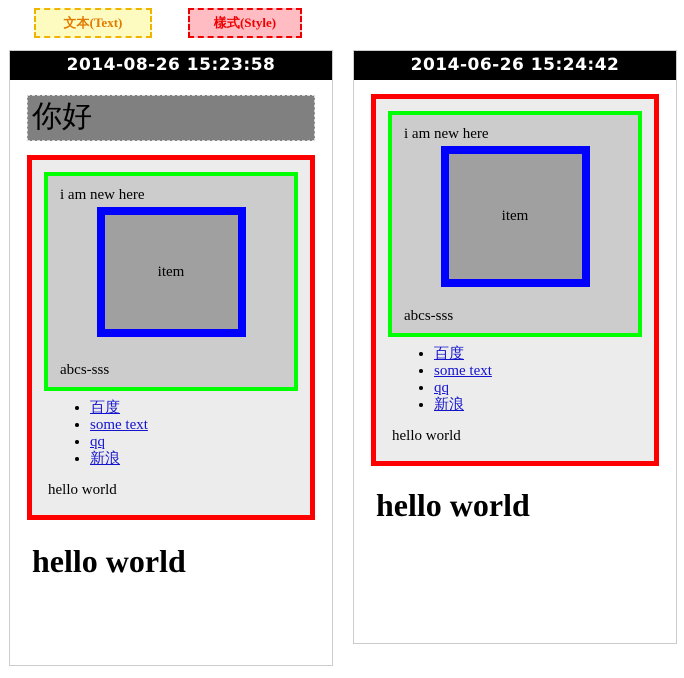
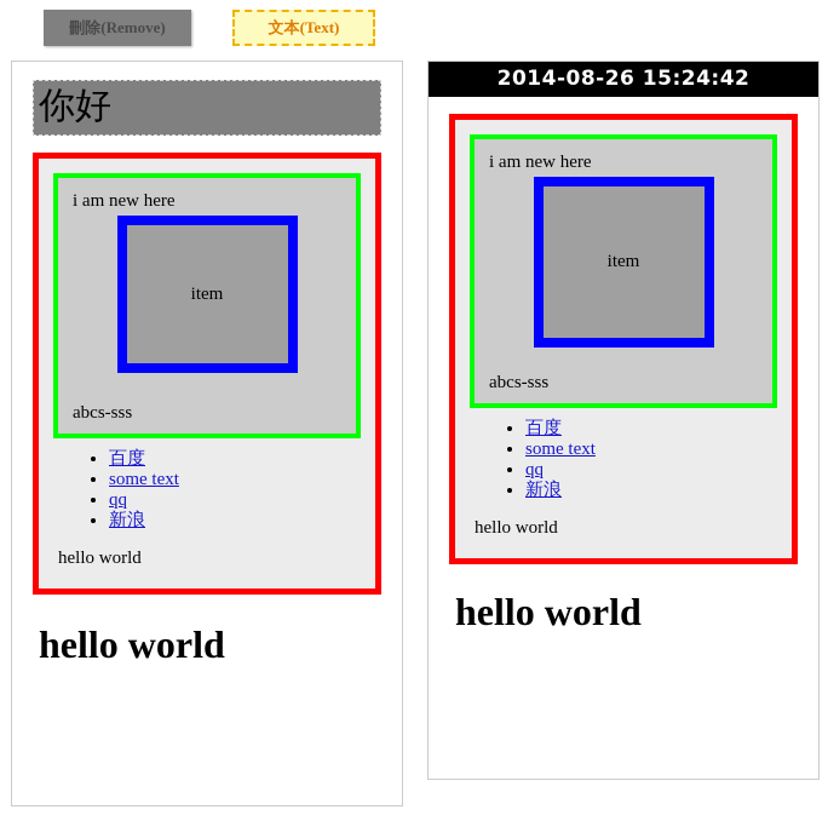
+ 刪除(Remove)
  文本(Text)
- 樣式(Style)
- 2014-08-26 15:23:58
  你好
  i am new here
  item
  abcs-sss
  百度
  some text
  qq
  新浪
  hello world
  hello world
- 2014-06-26 15:24:42
+ 2014-08-26 15:24:42
  i am new here
  item
  abcs-sss
  百度
  some text
  qq
  新浪
  hello world
  hello world
